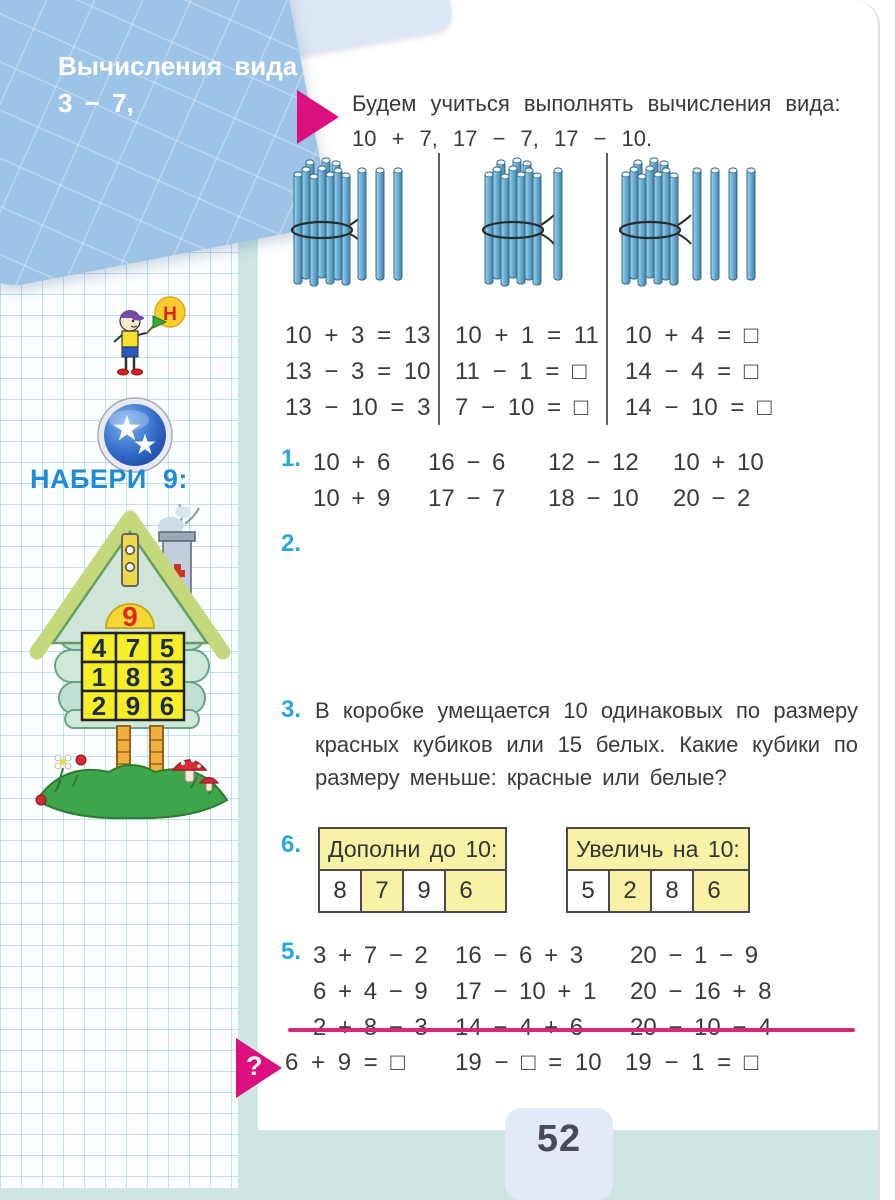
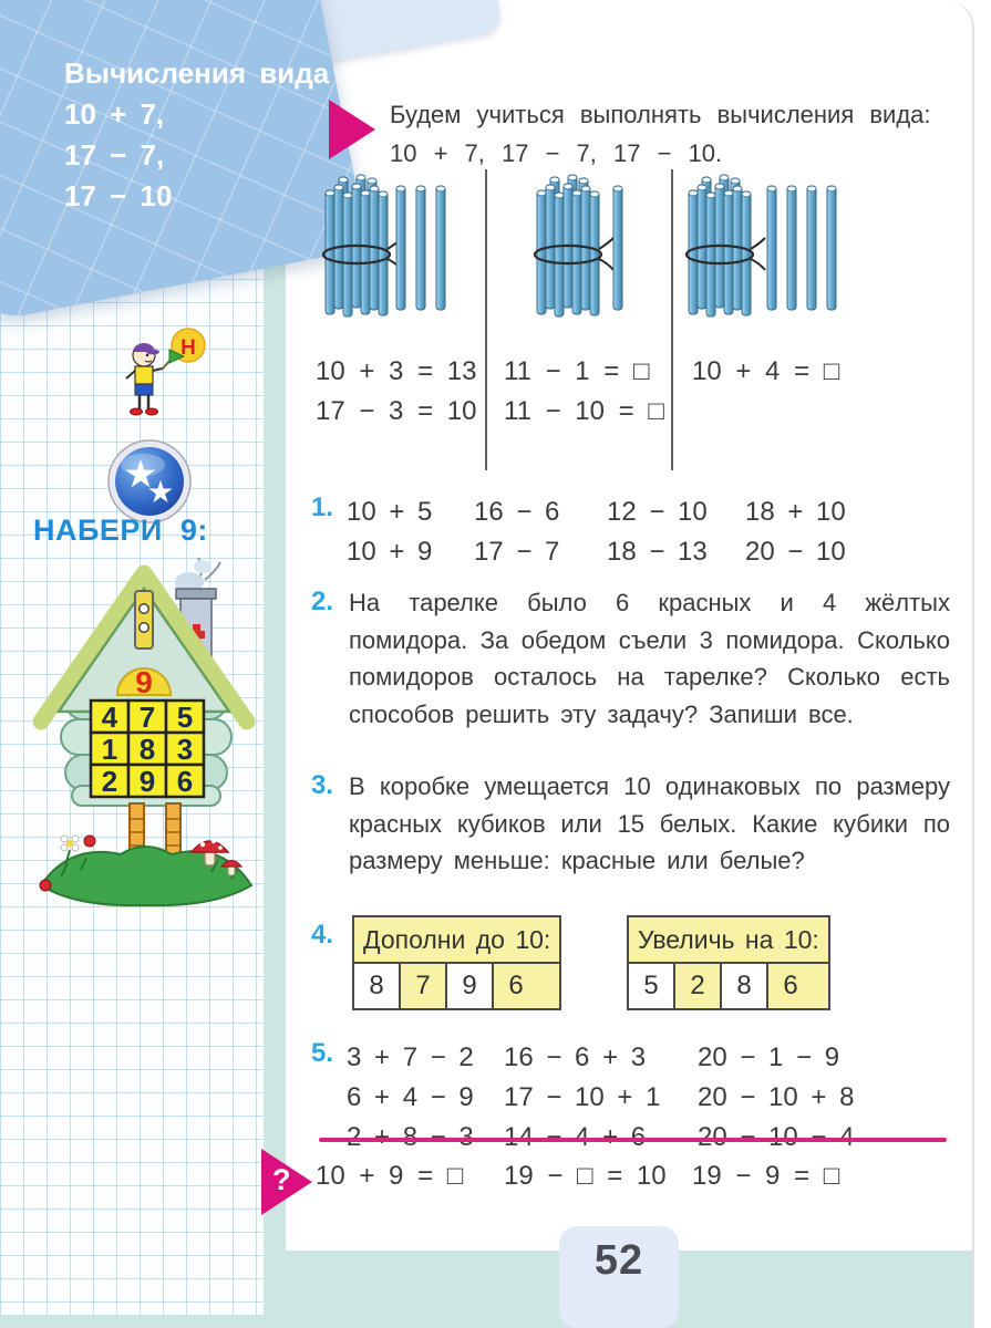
  Вычисления вида
+ 10 + 7,
- 3 − 7,
+ 17 − 7,
+ 17 − 10
  Будем учиться выполнять вычисления вида:
  10 + 7, 17 − 7, 17 − 10.
  10 + 3 = 13
- 13 − 3 = 10
+ 17 − 3 = 10
- 13 − 10 = 3
- 10 + 1 = 11
  11 − 1 = □
- 7 − 10 = □
+ 11 − 10 = □
  10 + 4 = □
- 14 − 4 = □
- 14 − 10 = □
  1.
- 10 + 6
+ 10 + 5
  10 + 9
  16 − 6
  17 − 7
- 12 − 12
+ 12 − 10
- 18 − 10
+ 18 − 13
- 10 + 10
+ 18 + 10
- 20 − 2
+ 20 − 10
  2.
+ На тарелке было 6 красных и 4 жёлтых помидора. За обедом съели 3 помидора. Сколько помидоров осталось на тарелке? Сколько есть способов решить эту задачу? Запиши все.
  3.
  В коробке умещается 10 одинаковых по размеру красных кубиков или 15 белых. Какие кубики по размеру меньше: красные или белые?
- 6.
+ 4.
  Дополни до 10:
  8
  7
  9
  6
  Увеличь на 10:
  5
  2
  8
  6
  5.
  3 + 7 − 2
  6 + 4 − 9
  16 − 6 + 3
  17 − 10 + 1
  20 − 1 − 9
- 20 − 16 + 8
+ 20 − 10 + 8
  ?
- 6 + 9 = □
+ 10 + 9 = □
  19 − □ = 10
- 19 − 1 = □
+ 19 − 9 = □
  Н
  НАБЕРИ 9:
  9
  4
  7
  5
  1
  8
  3
  2
  9
  6
  52
